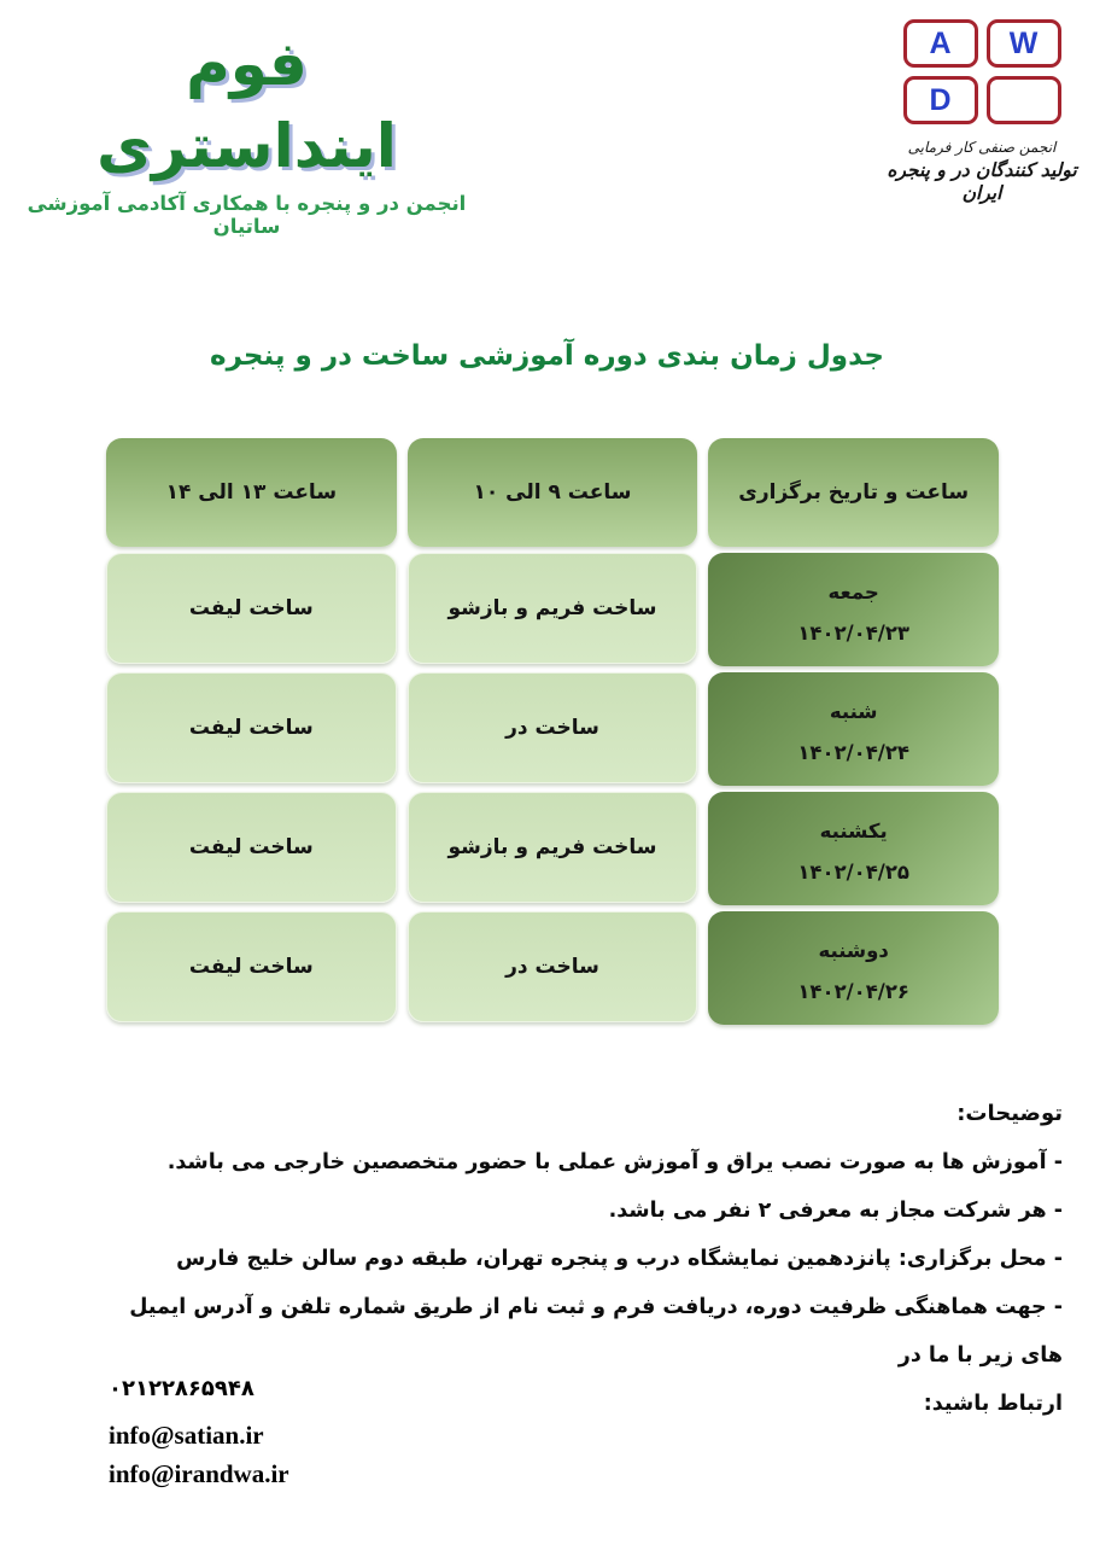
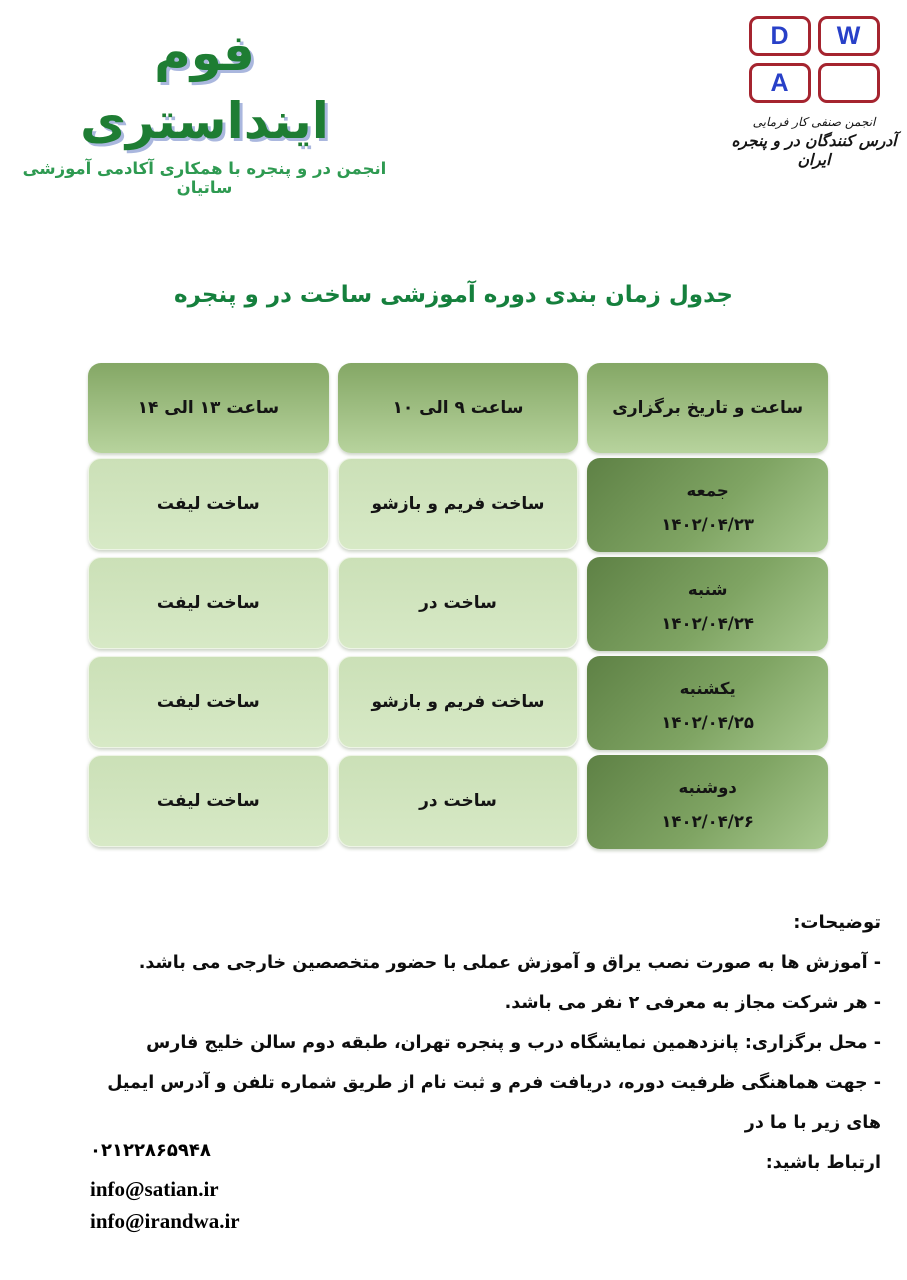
  فوم اینداستری
  انجمن در و پنجره با همکاری آکادمی آموزشی ساتیان
- A
+ D
  W
- D
+ A
  انجمن صنفی کار فرمایی
- تولید کنندگان در و پنجره ایران
+ آدرس کنندگان در و پنجره ایران
  جدول زمان بندی دوره آموزشی ساخت در و پنجره
  ساعت و تاریخ برگزاری
  ساعت ۹ الی ۱۰
  ساعت ۱۳ الی ۱۴
  جمعه
  ۱۴۰۲/۰۴/۲۳
  ساخت فریم و بازشو
  ساخت لیفت
  شنبه
  ۱۴۰۲/۰۴/۲۴
  ساخت در
  ساخت لیفت
  یکشنبه
  ۱۴۰۲/۰۴/۲۵
  ساخت فریم و بازشو
  ساخت لیفت
  دوشنبه
  ۱۴۰۲/۰۴/۲۶
  ساخت در
  ساخت لیفت
  توضیحات:
  - آموزش ها به صورت نصب یراق و آموزش عملی با حضور متخصصین خارجی می باشد.
  - هر شرکت مجاز به معرفی ۲ نفر می باشد.
  - محل برگزاری: پانزدهمین نمایشگاه درب و پنجره تهران، طبقه دوم سالن خلیج فارس
  - جهت هماهنگی ظرفیت دوره، دریافت فرم و ثبت نام از طریق شماره تلفن و آدرس ایمیل های زیر با ما در
  ارتباط باشید:
  ۰۲۱۲۲۸۶۵۹۴۸
  info@satian.ir
  info@irandwa.ir
